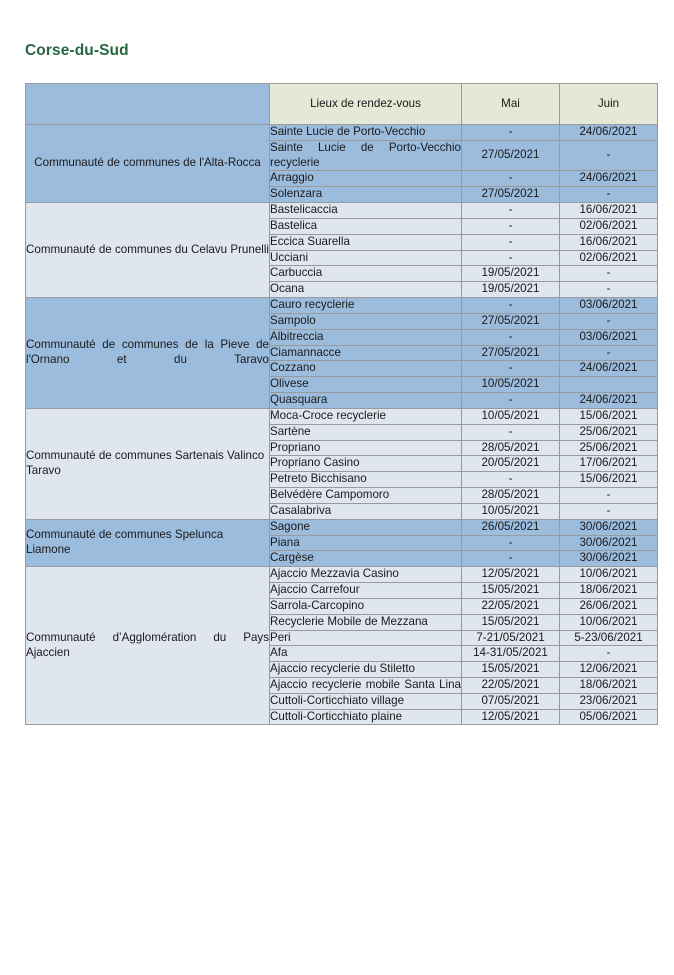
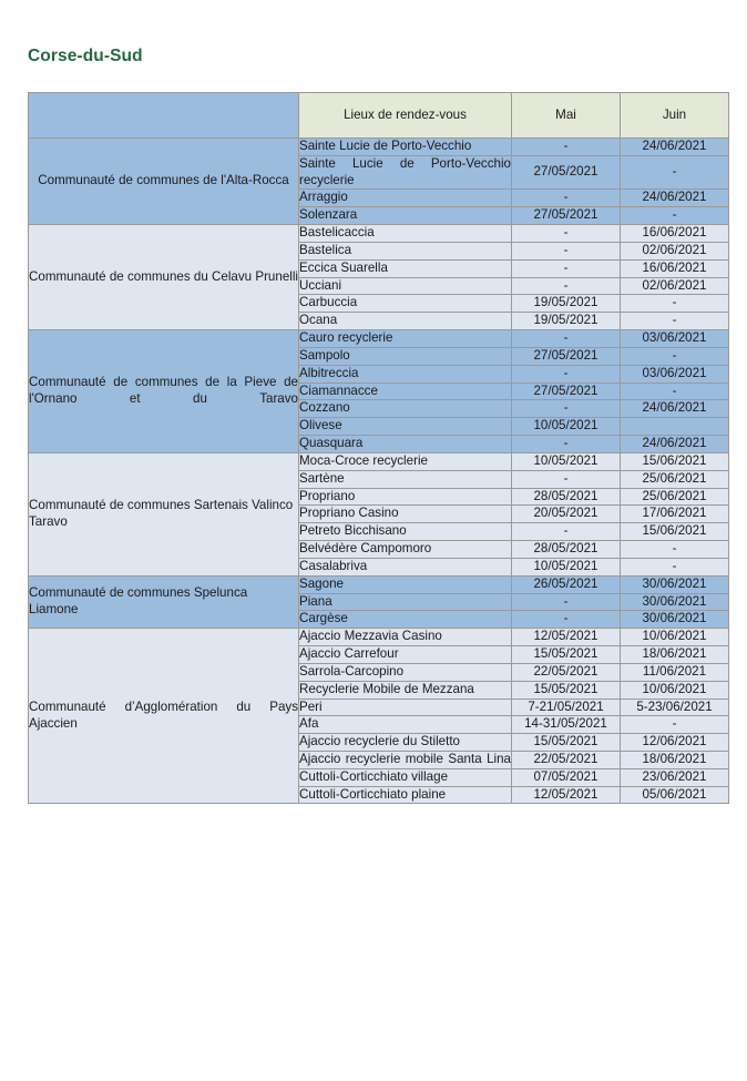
  Corse-du-Sud
  	Lieux de rendez-vous	Mai	Juin
  Communauté de communes de l'Alta-Rocca	Sainte Lucie de Porto-Vecchio	-	24/06/2021
  Sainte Lucie de Porto-Vecchio recyclerie	27/05/2021	-
  Arraggio	-	24/06/2021
  Solenzara	27/05/2021	-
  Communauté de communes du Celavu Prunelli	Bastelicaccia	-	16/06/2021
  Bastelica	-	02/06/2021
  Eccica Suarella	-	16/06/2021
  Ucciani	-	02/06/2021
  Carbuccia	19/05/2021	-
  Ocana	19/05/2021	-
  Communauté de communes de la Pieve de l'Ornano et du Taravo	Cauro recyclerie	-	03/06/2021
  Sampolo	27/05/2021	-
  Albitreccia	-	03/06/2021
  Ciamannacce	27/05/2021	-
  Cozzano	-	24/06/2021
  Olivese	10/05/2021
  Quasquara	-	24/06/2021
  Communauté de communes Sartenais Valinco Taravo	Moca-Croce recyclerie	10/05/2021	15/06/2021
  Sartène	-	25/06/2021
  Propriano	28/05/2021	25/06/2021
  Propriano Casino	20/05/2021	17/06/2021
  Petreto Bicchisano	-	15/06/2021
  Belvédère Campomoro	28/05/2021	-
  Casalabriva	10/05/2021	-
  Communauté de communes Spelunca Liamone	Sagone	26/05/2021	30/06/2021
  Piana	-	30/06/2021
  Cargèse	-	30/06/2021
  Communauté d’Agglomération du Pays Ajaccien	Ajaccio Mezzavia Casino	12/05/2021	10/06/2021
  Ajaccio Carrefour	15/05/2021	18/06/2021
- Sarrola-Carcopino	22/05/2021	26/06/2021
+ Sarrola-Carcopino	22/05/2021	11/06/2021
  Recyclerie Mobile de Mezzana	15/05/2021	10/06/2021
  Peri	7-21/05/2021	5-23/06/2021
  Afa	14-31/05/2021	-
  Ajaccio recyclerie du Stiletto	15/05/2021	12/06/2021
  Ajaccio recyclerie mobile Santa Lina	22/05/2021	18/06/2021
  Cuttoli-Corticchiato village	07/05/2021	23/06/2021
  Cuttoli-Corticchiato plaine	12/05/2021	05/06/2021
